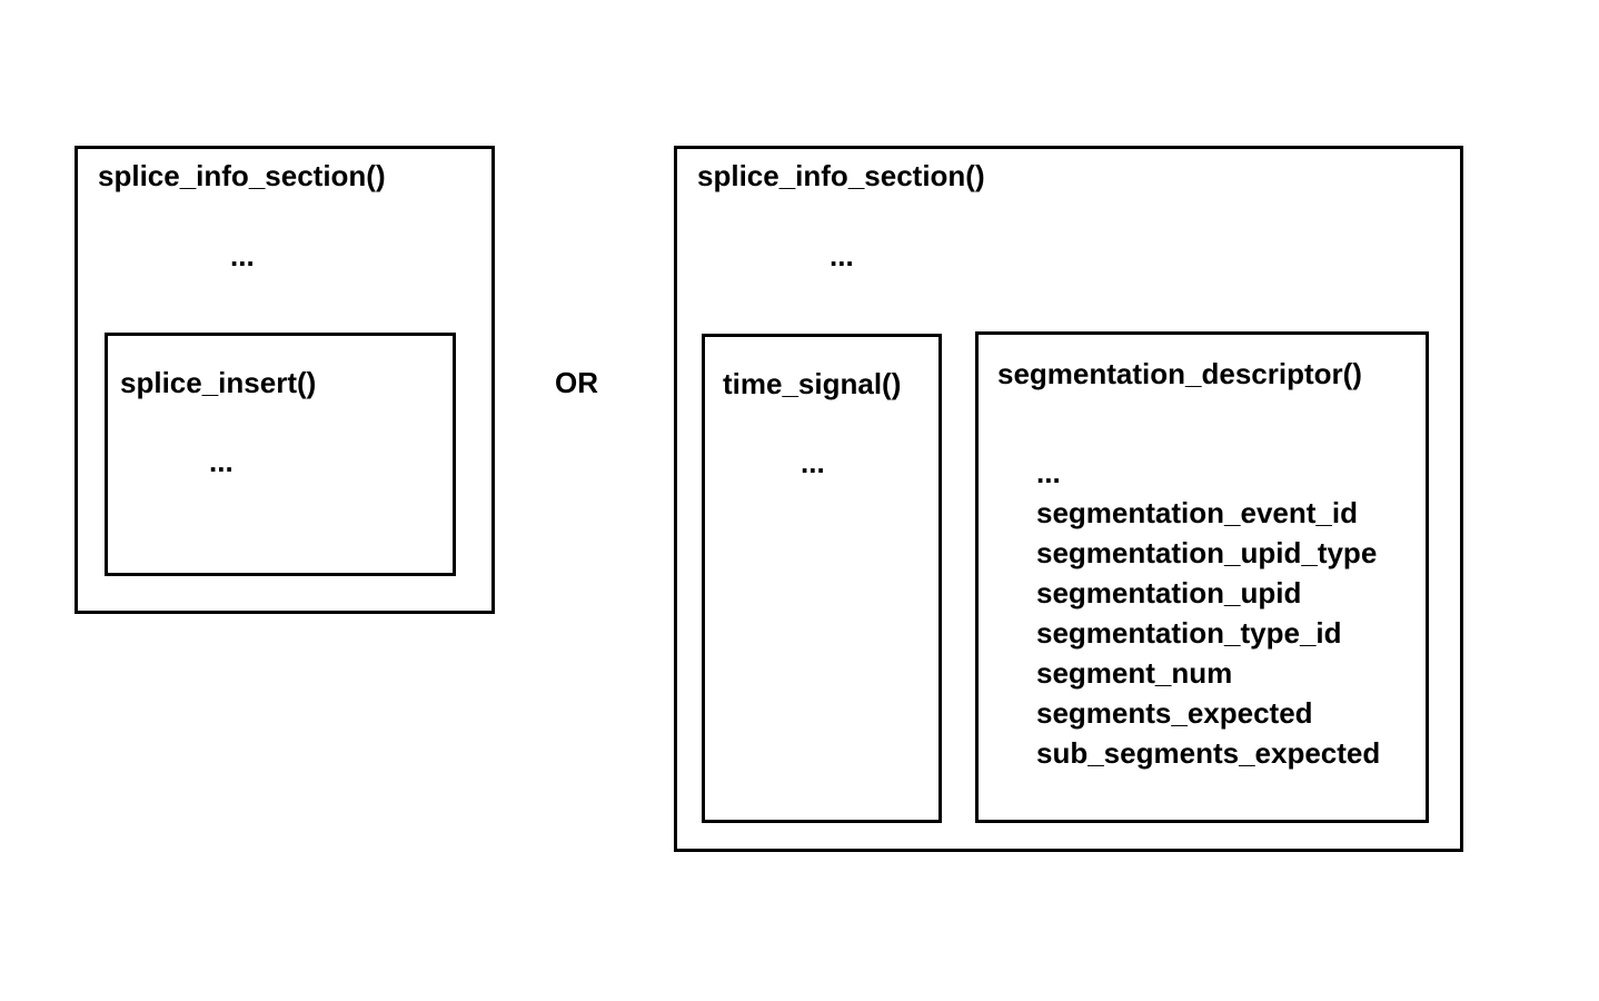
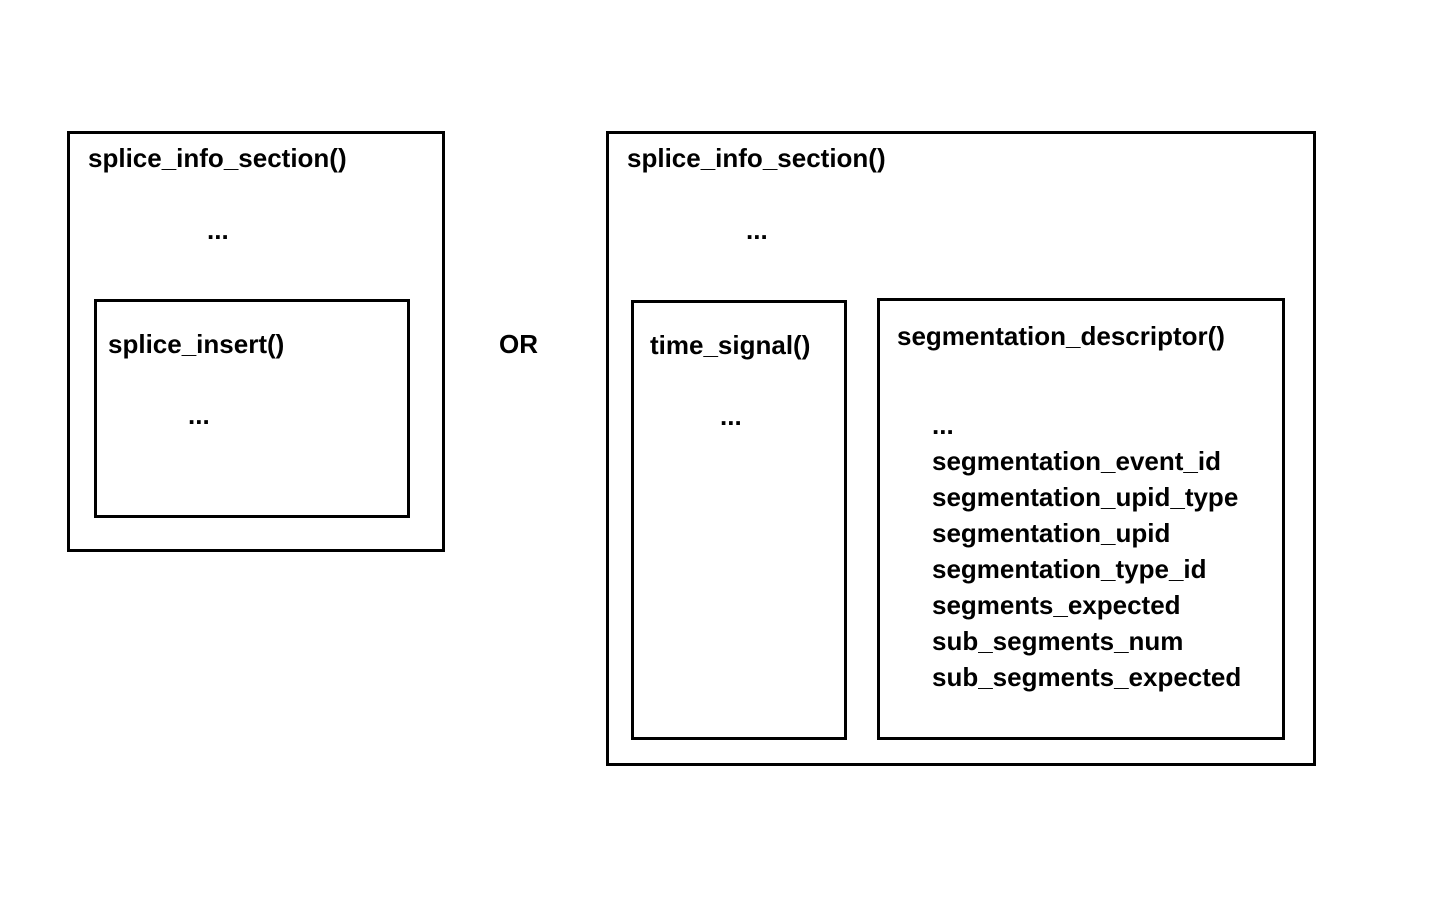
  splice_info_section()
  ...
  splice_insert()
  ...
  OR
  splice_info_section()
  ...
  time_signal()
  ...
  segmentation_descriptor()
  ...
  segmentation_event_id
  segmentation_upid_type
  segmentation_upid
  segmentation_type_id
- segment_num
  segments_expected
+ sub_segments_num
  sub_segments_expected
